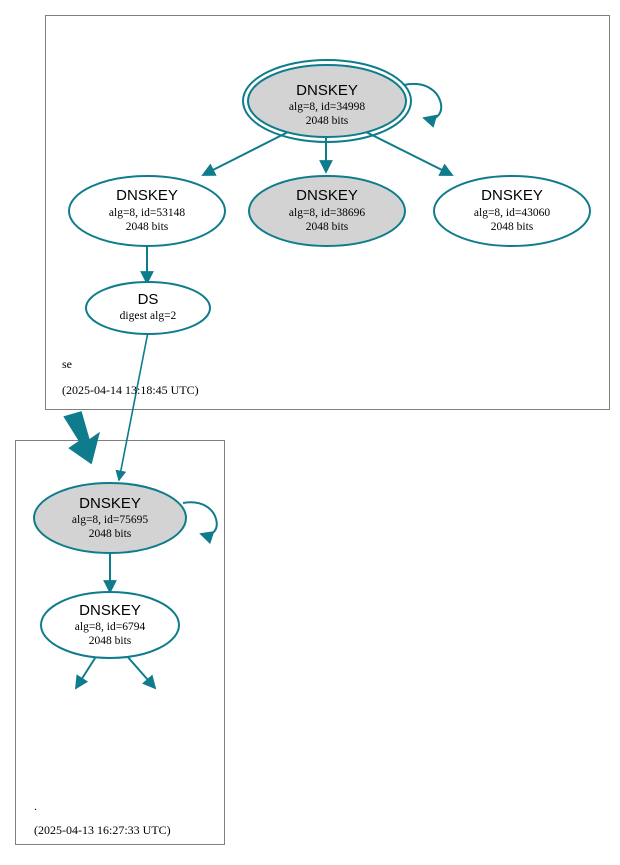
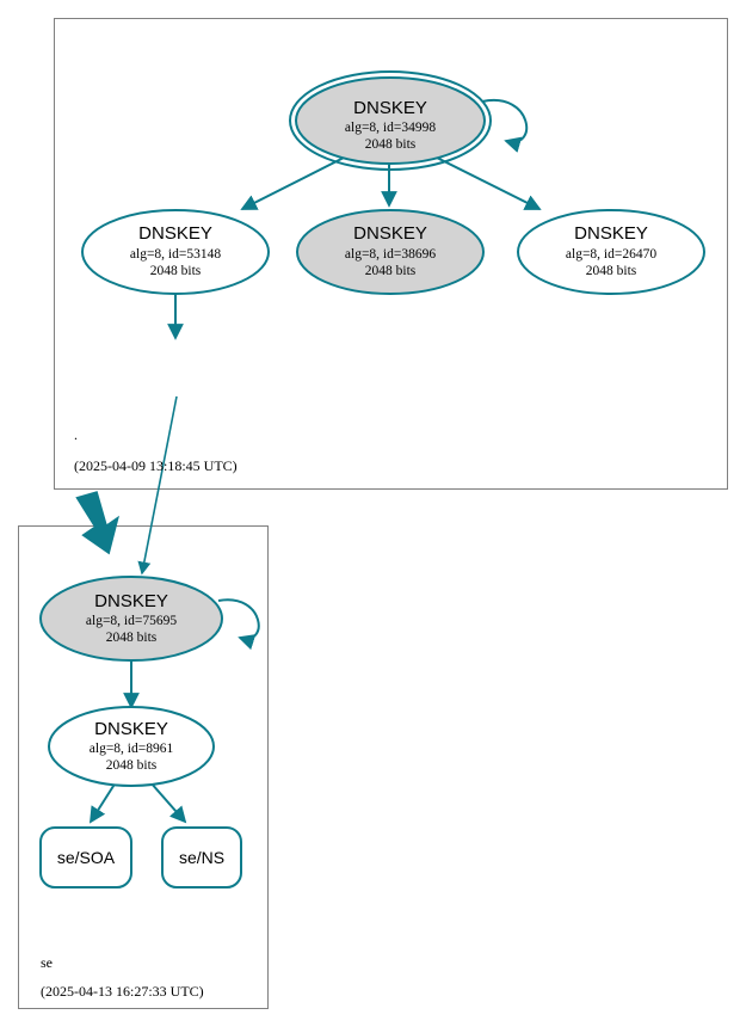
  DNSKEY
  alg=8, id=34998
  2048 bits
  DNSKEY
  alg=8, id=53148
  2048 bits
  DNSKEY
  alg=8, id=38696
  2048 bits
  DNSKEY
- alg=8, id=43060
+ alg=8, id=26470
  2048 bits
- DS
- digest alg=2
  DNSKEY
  alg=8, id=75695
  2048 bits
  DNSKEY
- alg=8, id=6794
+ alg=8, id=8961
  2048 bits
+ se/SOA
+ se/NS
- se
+ .
- (2025-04-14 13:18:45 UTC)
+ (2025-04-09 13:18:45 UTC)
- .
+ se
  (2025-04-13 16:27:33 UTC)
